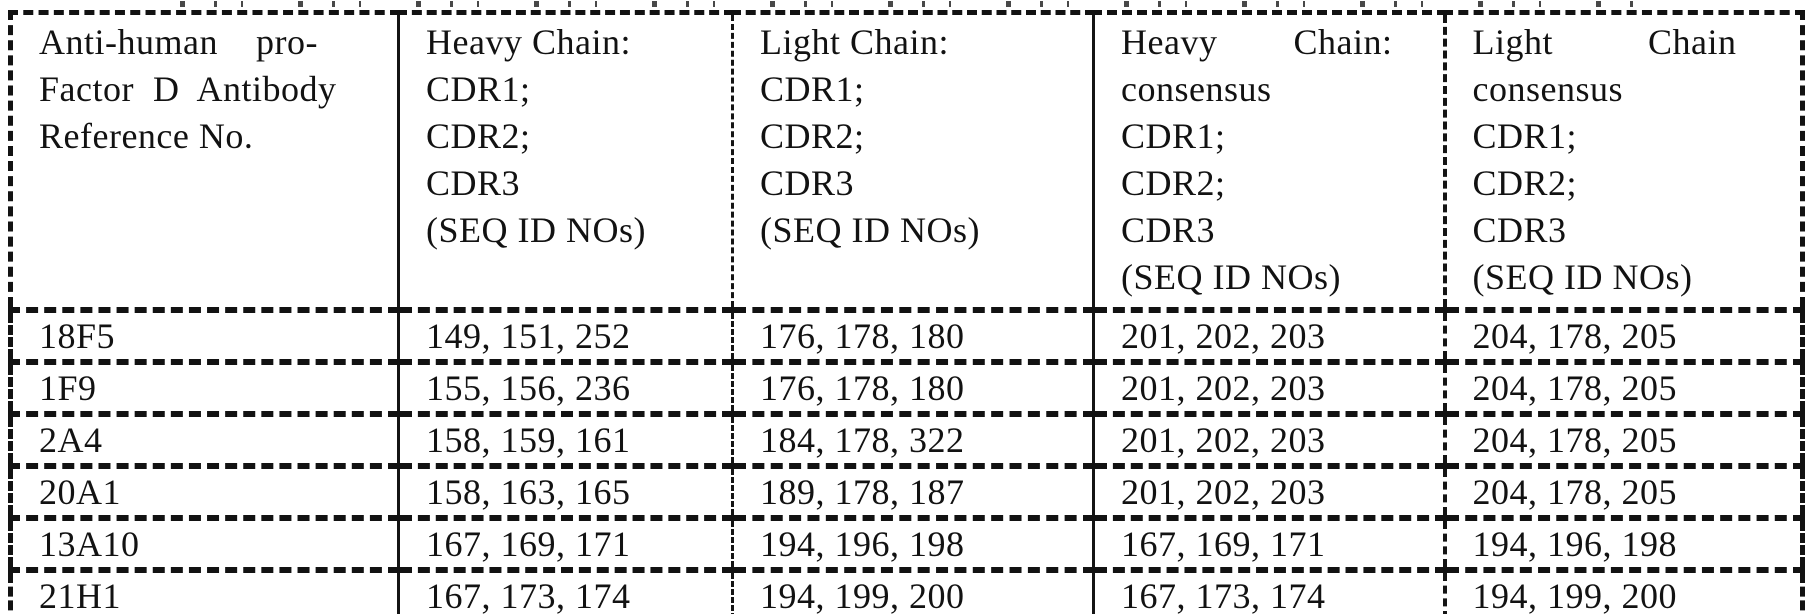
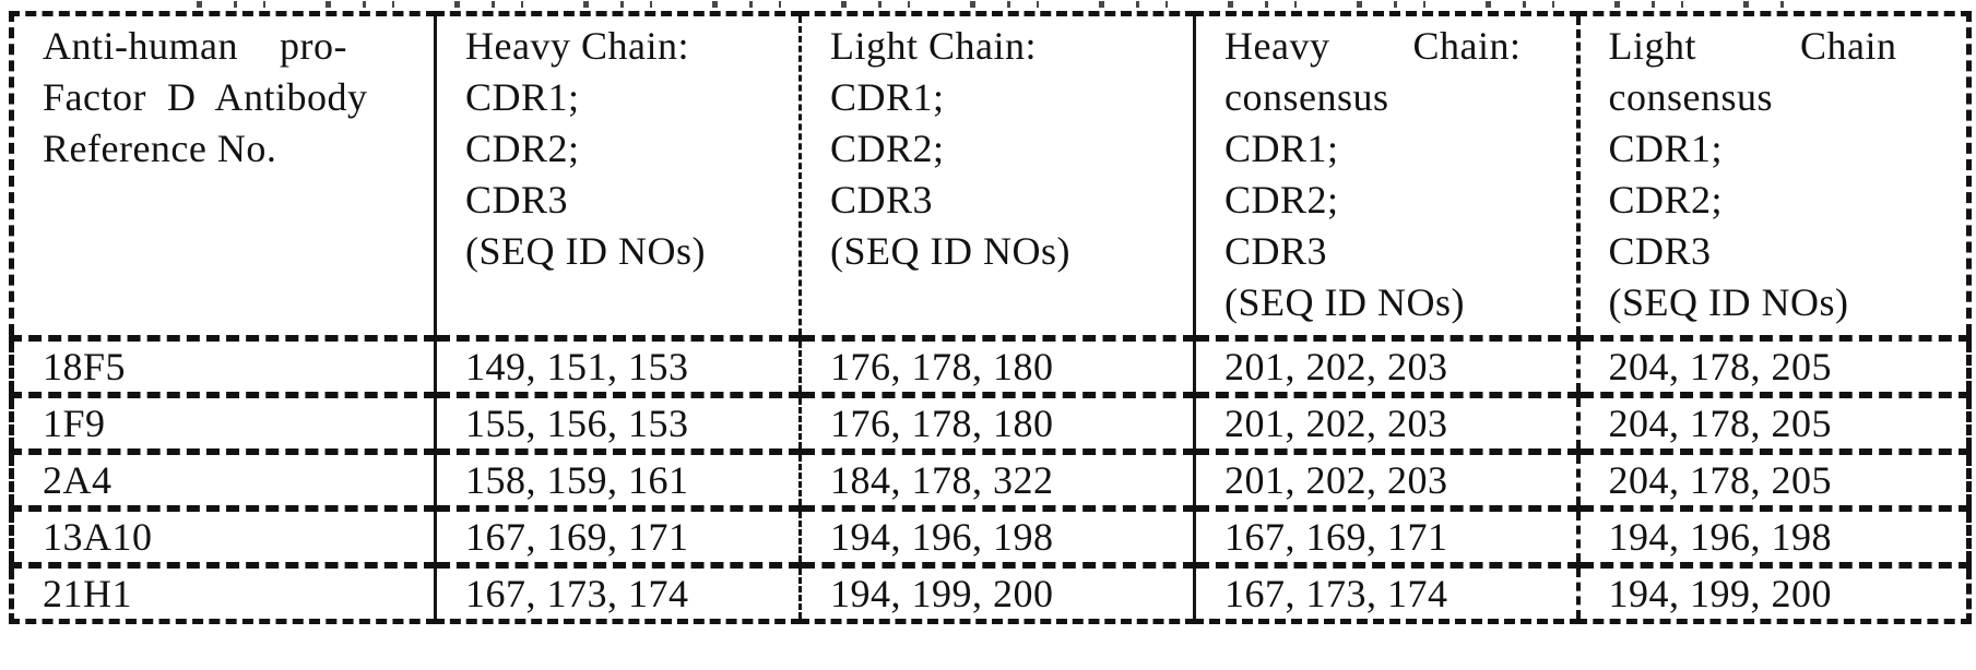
  Anti-human pro- Factor D Antibody Reference No.	Heavy Chain: CDR1; CDR2; CDR3 (SEQ ID NOs)	Light Chain: CDR1; CDR2; CDR3 (SEQ ID NOs)	Heavy Chain: consensus CDR1; CDR2; CDR3 (SEQ ID NOs)	Light Chain consensus CDR1; CDR2; CDR3 (SEQ ID NOs)
- 18F5	149, 151, 252	176, 178, 180	201, 202, 203	204, 178, 205
+ 18F5	149, 151, 153	176, 178, 180	201, 202, 203	204, 178, 205
- 1F9	155, 156, 236	176, 178, 180	201, 202, 203	204, 178, 205
+ 1F9	155, 156, 153	176, 178, 180	201, 202, 203	204, 178, 205
  2A4	158, 159, 161	184, 178, 322	201, 202, 203	204, 178, 205
- 20A1	158, 163, 165	189, 178, 187	201, 202, 203	204, 178, 205
  13A10	167, 169, 171	194, 196, 198	167, 169, 171	194, 196, 198
  21H1	167, 173, 174	194, 199, 200	167, 173, 174	194, 199, 200
